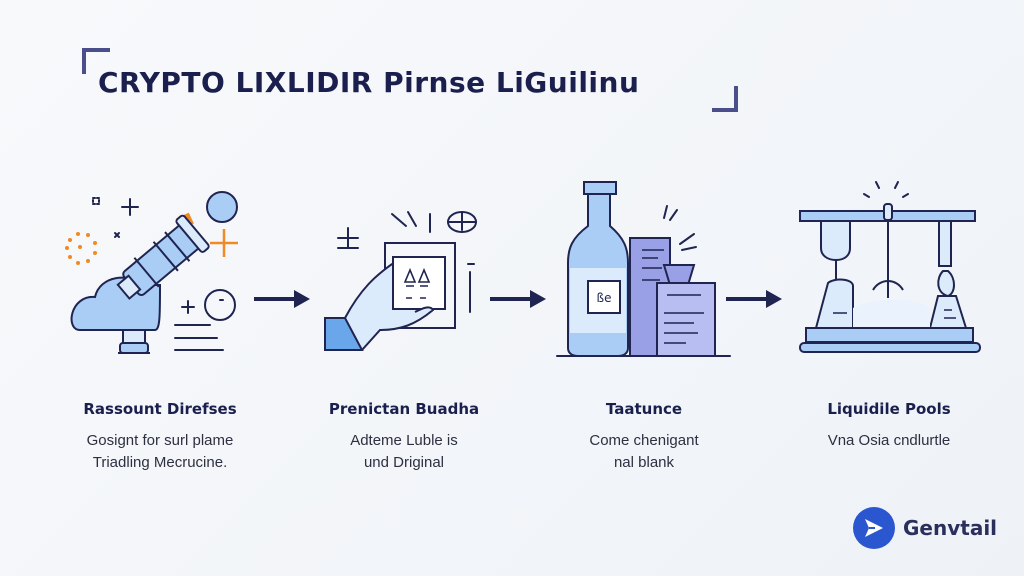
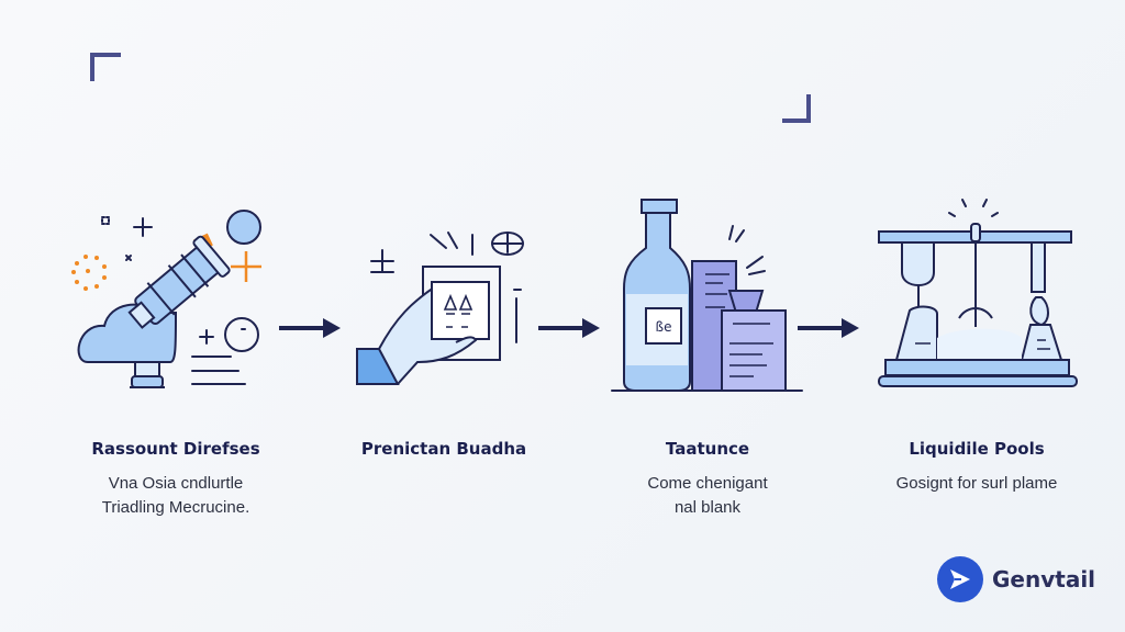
- CRYPTO LIXLIDIR Pirnse LiGuilinu
  ße
  Rassount Direfses
- Gosignt for surl plame
+ Vna Osia cndlurtle
  Triadling Mecrucine.
  Prenictan Buadha
- Adteme Luble is
- und Driginal
  Taatunce
  Come chenigant
  nal blank
  Liquidile Pools
- Vna Osia cndlurtle
+ Gosignt for surl plame
  Genvtail
